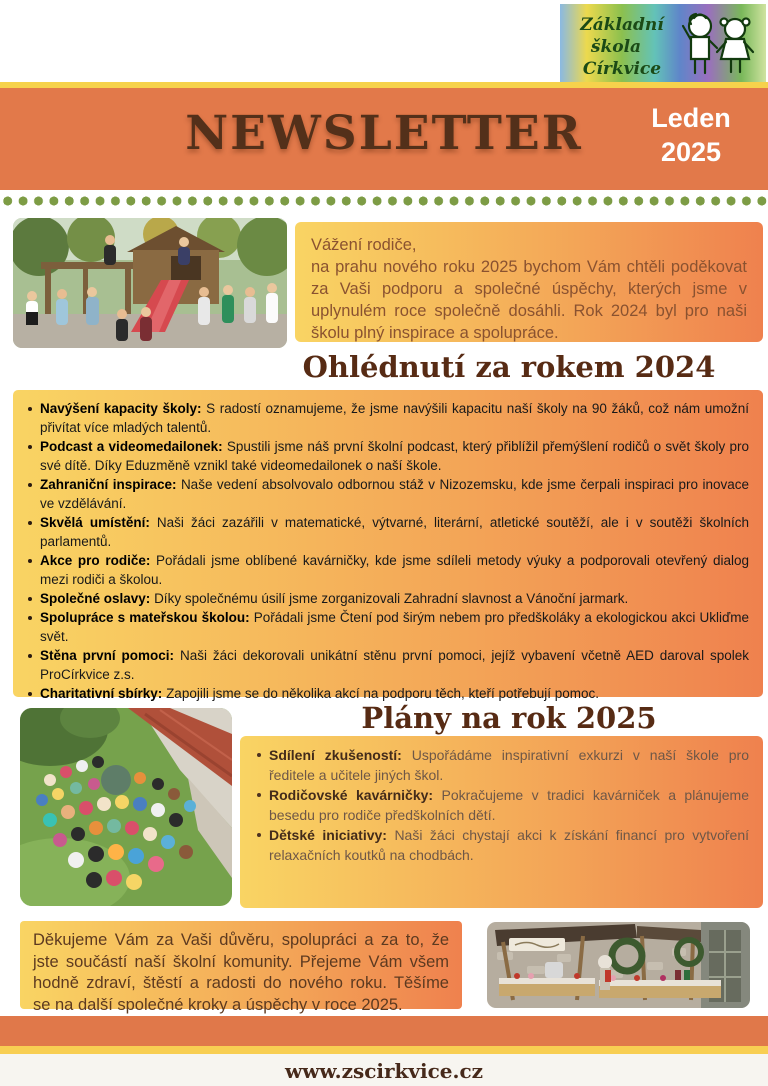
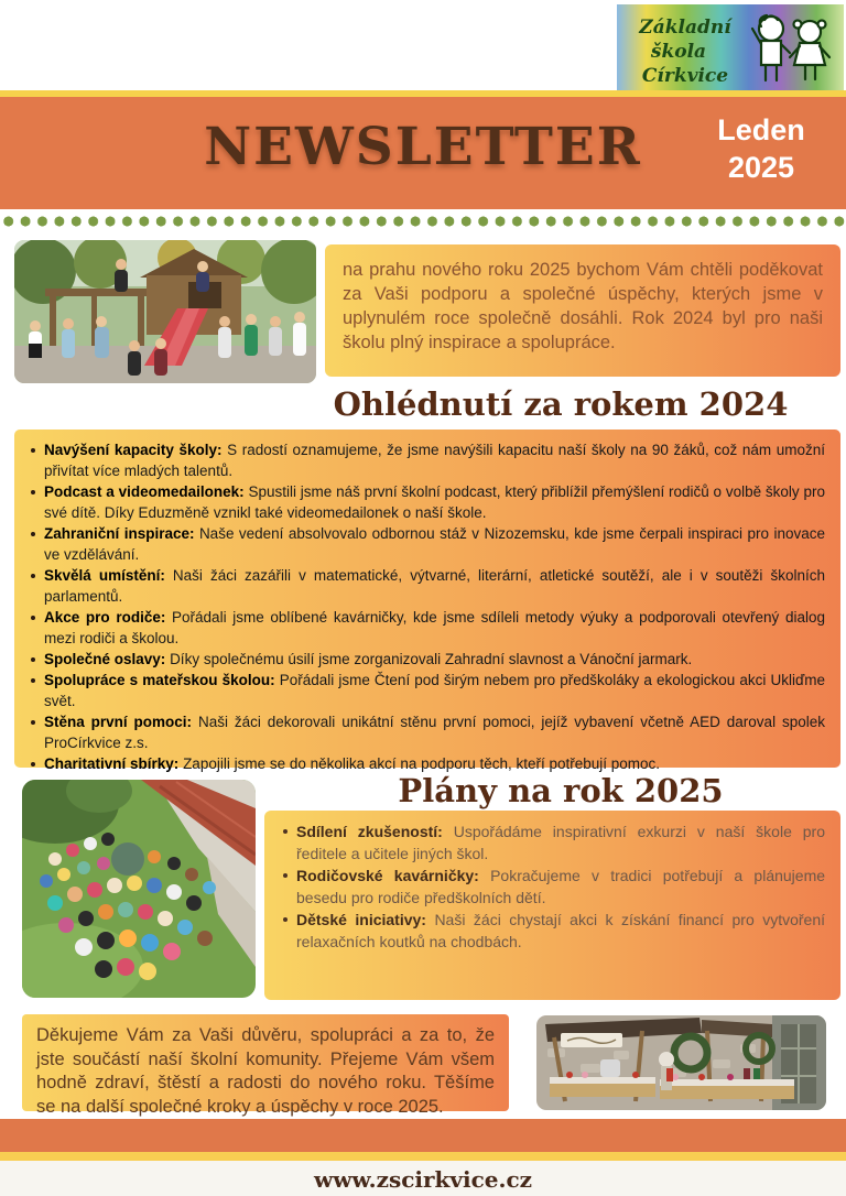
  Základní
  škola
  Církvice
  NEWSLETTER
  Leden
  2025
- Vážení rodiče,
  na prahu nového roku 2025 bychom Vám chtěli poděkovat za Vaši podporu a společné úspěchy, kterých jsme v uplynulém roce společně dosáhli. Rok 2024 byl pro naši školu plný inspirace a spolupráce.
  Ohlédnutí za rokem 2024
  Navýšení kapacity školy: S radostí oznamujeme, že jsme navýšili kapacitu naší školy na 90 žáků, což nám umožní přivítat více mladých talentů.
- Podcast a videomedailonek: Spustili jsme náš první školní podcast, který přiblížil přemýšlení rodičů o svět školy pro své dítě. Díky Eduzměně vznikl také videomedailonek o naší škole.
+ Podcast a videomedailonek: Spustili jsme náš první školní podcast, který přiblížil přemýšlení rodičů o volbě školy pro své dítě. Díky Eduzměně vznikl také videomedailonek o naší škole.
  Zahraniční inspirace: Naše vedení absolvovalo odbornou stáž v Nizozemsku, kde jsme čerpali inspiraci pro inovace ve vzdělávání.
  Skvělá umístění: Naši žáci zazářili v matematické, výtvarné, literární, atletické soutěží, ale i v soutěži školních parlamentů.
  Akce pro rodiče: Pořádali jsme oblíbené kavárničky, kde jsme sdíleli metody výuky a podporovali otevřený dialog mezi rodiči a školou.
  Společné oslavy: Díky společnému úsilí jsme zorganizovali Zahradní slavnost a Vánoční jarmark.
  Spolupráce s mateřskou školou: Pořádali jsme Čtení pod širým nebem pro předškoláky a ekologickou akci Ukliďme svět.
  Stěna první pomoci: Naši žáci dekorovali unikátní stěnu první pomoci, jejíž vybavení včetně AED daroval spolek ProCírkvice z.s.
  Charitativní sbírky: Zapojili jsme se do několika akcí na podporu těch, kteří potřebují pomoc.
  Plány na rok 2025
  Sdílení zkušeností: Uspořádáme inspirativní exkurzi v naší škole pro ředitele a učitele jiných škol.
- Rodičovské kavárničky: Pokračujeme v tradici kavárniček a plánujeme besedu pro rodiče předškolních dětí.
+ Rodičovské kavárničky: Pokračujeme v tradici potřebují a plánujeme besedu pro rodiče předškolních dětí.
  Dětské iniciativy: Naši žáci chystají akci k získání financí pro vytvoření relaxačních koutků na chodbách.
  Děkujeme Vám za Vaši důvěru, spolupráci a za to, že jste součástí naší školní komunity. Přejeme Vám všem hodně zdraví, štěstí a radosti do nového roku. Těšíme se na další společné kroky a úspěchy v roce 2025.
  www.zscirkvice.cz
